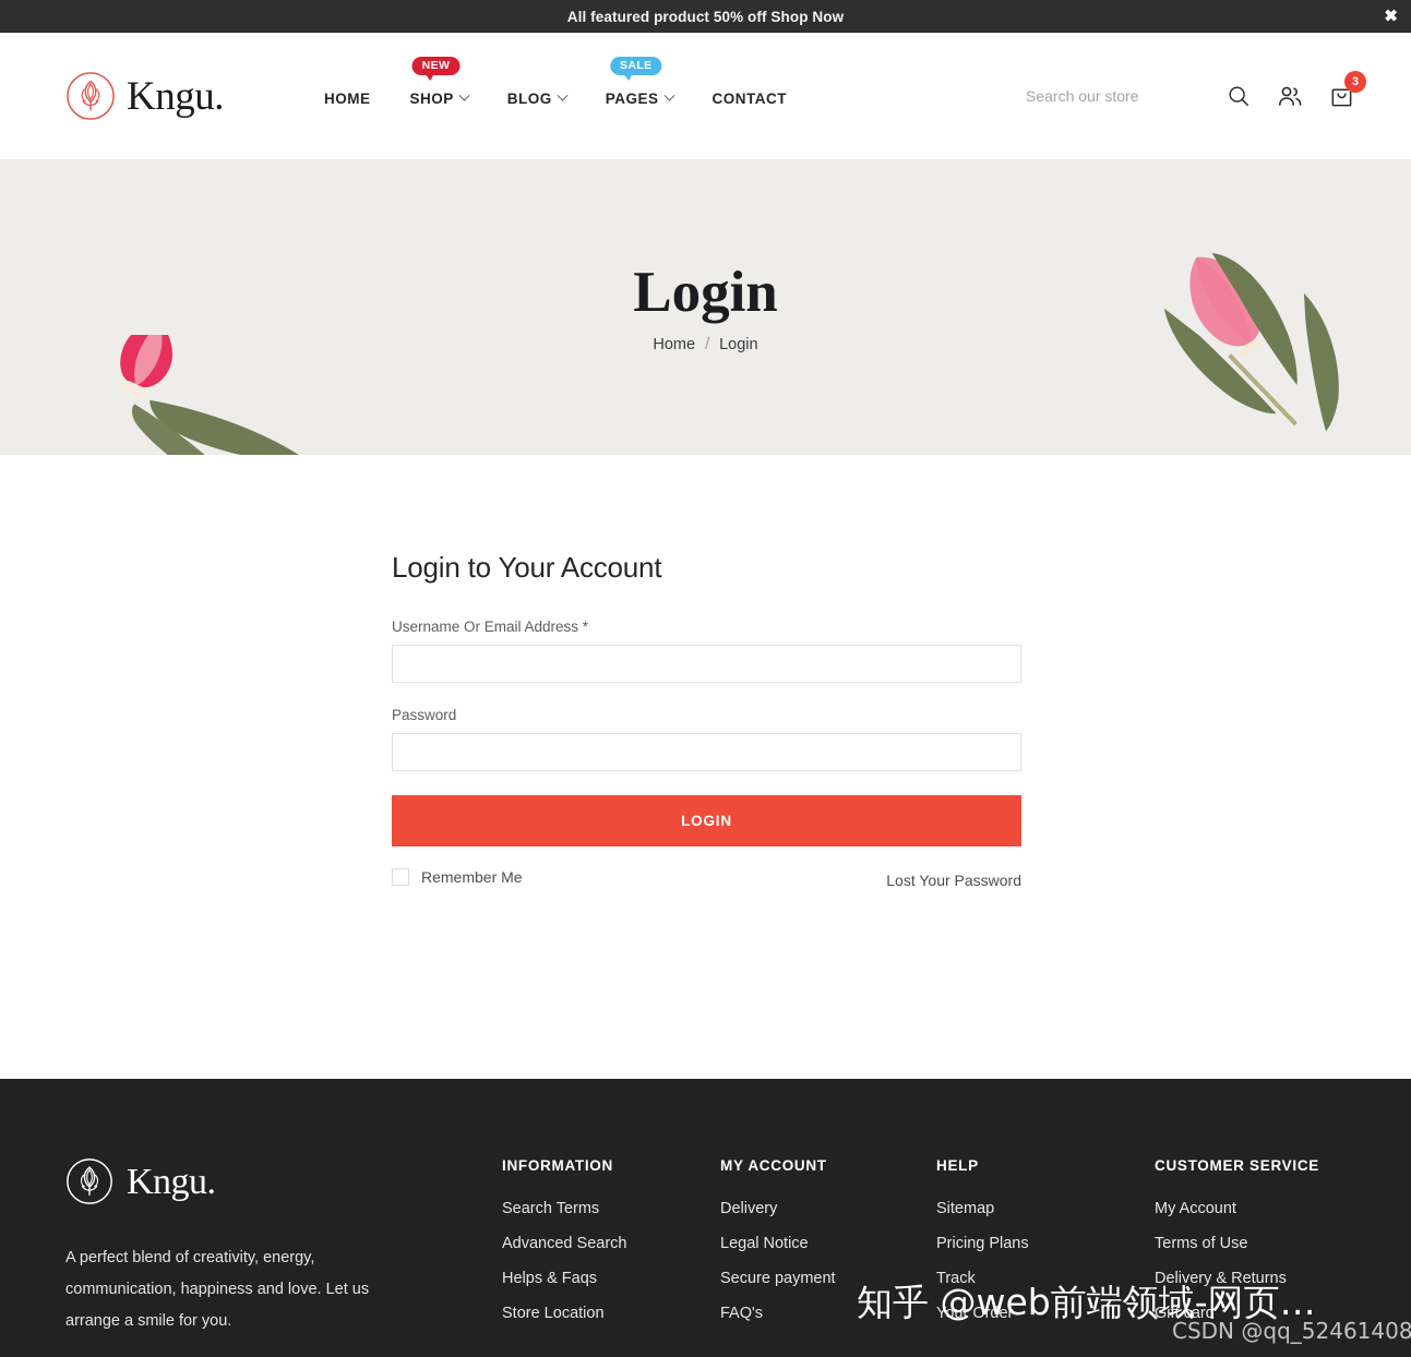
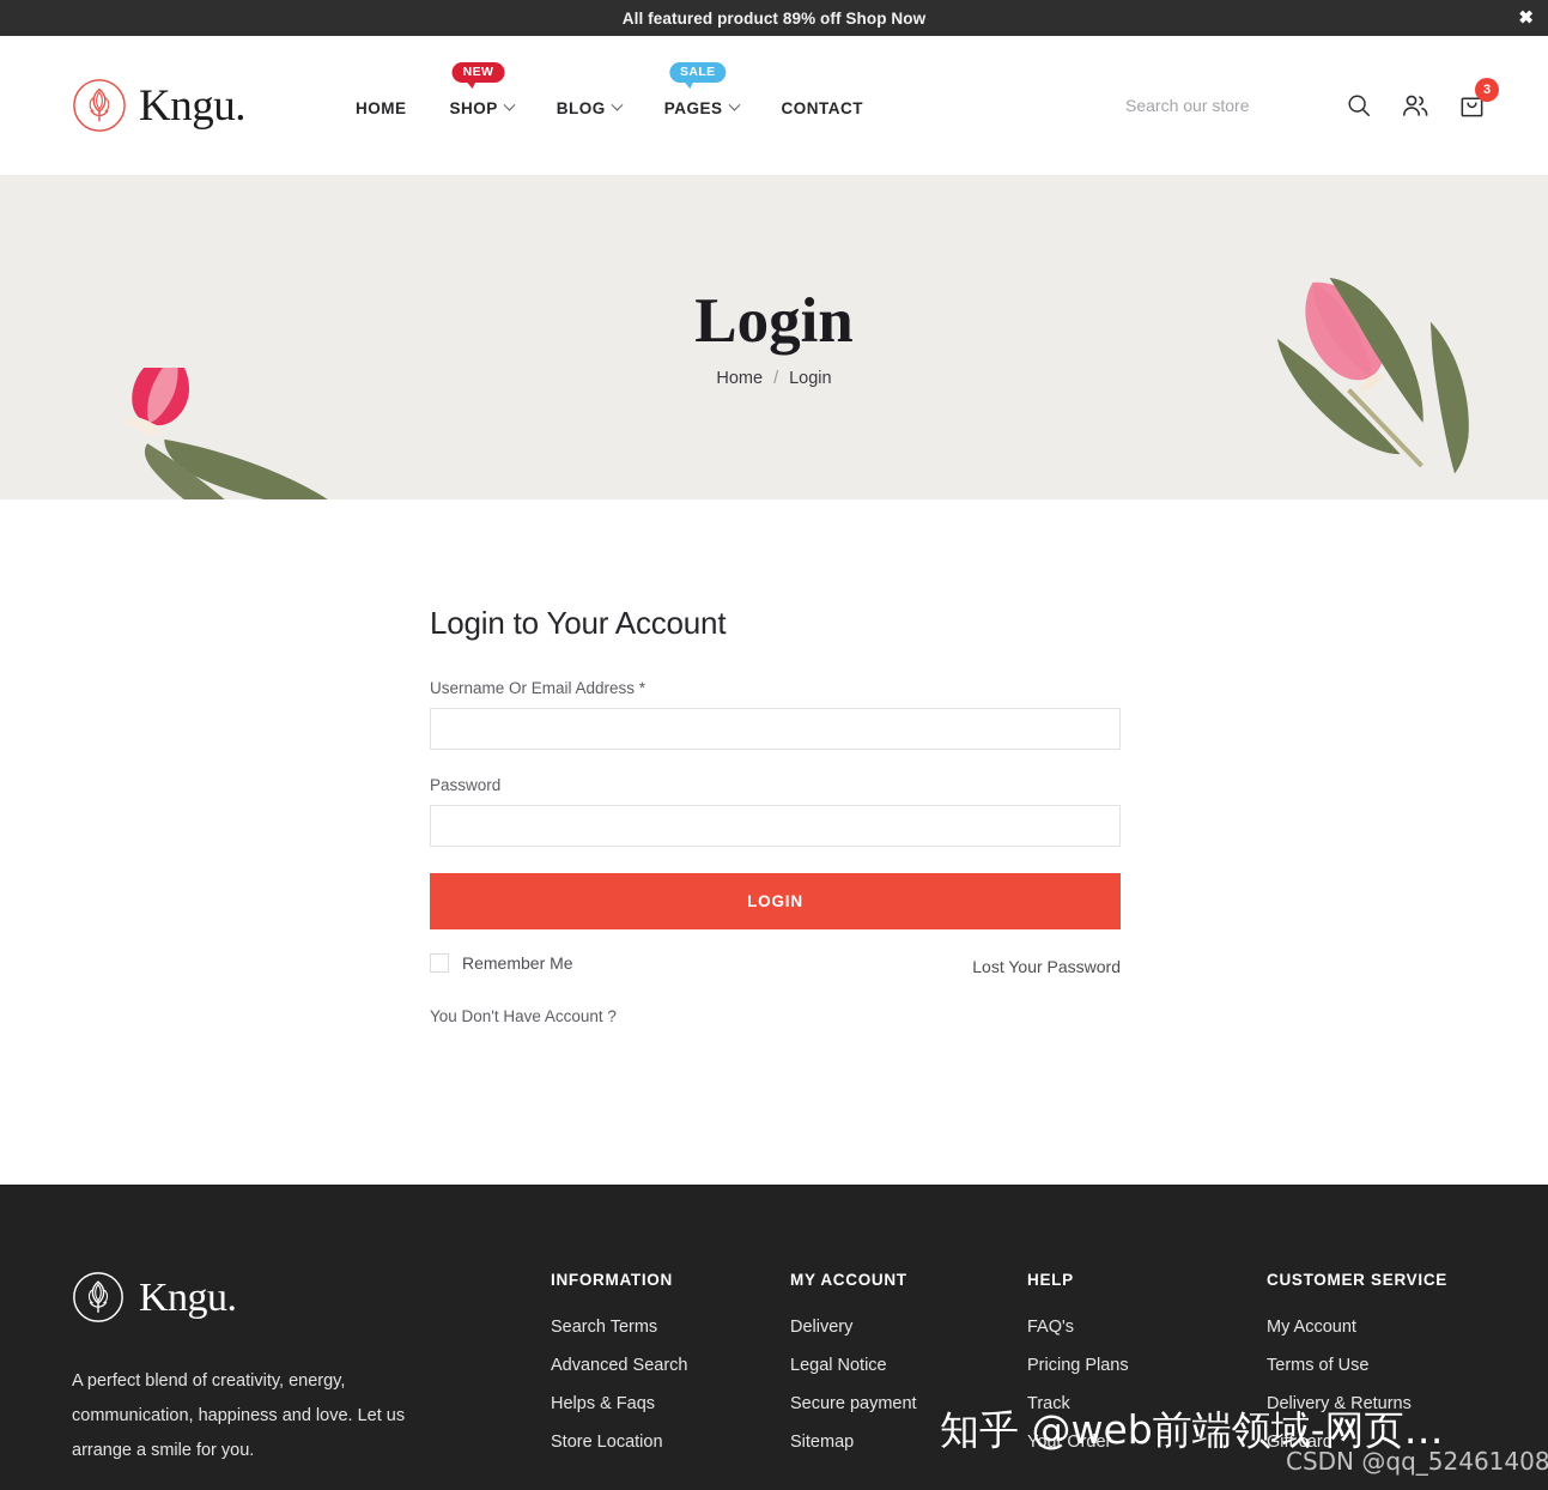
- All featured product 50% off Shop Now
+ All featured product 89% off Shop Now
  ✖
  Kngu.
  HOME
  NEW
  SHOP
  BLOG
  SALE
  PAGES
  CONTACT
  Search our store
  3
  Login
  Home
  /
  Login
  Login to Your Account
  Username Or Email Address *
  Password
  LOGIN
  Remember Me
  Lost Your Password
+ You Don't Have Account ?
  Kngu.
  A perfect blend of creativity, energy, communication, happiness and love. Let us arrange a smile for you.
  INFORMATION
  Search Terms
  Advanced Search
  Helps & Faqs
  Store Location
  MY ACCOUNT
  Delivery
  Legal Notice
  Secure payment
- FAQ's
+ Sitemap
  HELP
- Sitemap
+ FAQ's
  Pricing Plans
  Track
  Your Order
  CUSTOMER SERVICE
  My Account
  Terms of Use
  Delivery & Returns
  Gift card
  知乎 @web前端领域-网页…
  CSDN @qq_52461408
